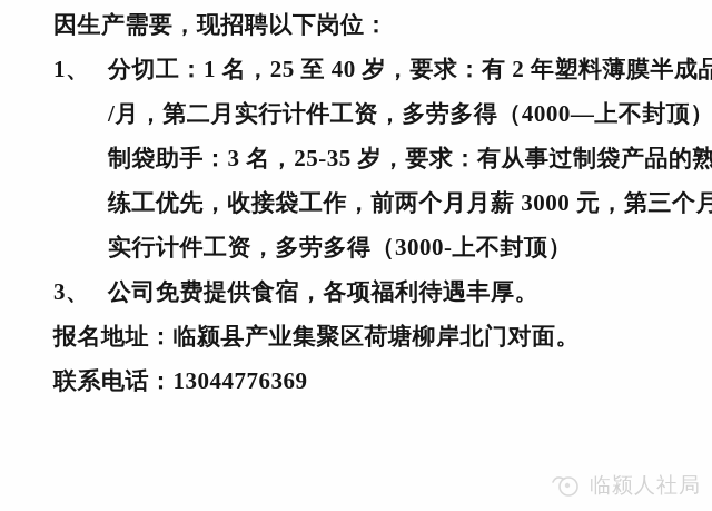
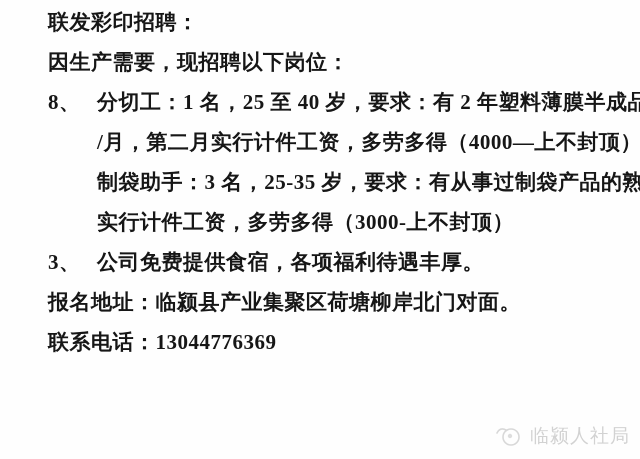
+ 联发彩印招聘：
  因生产需要，现招聘以下岗位：
- 1、
+ 8、
  分切工：1 名，25 至 40 岁，要求：有 2 年塑料薄膜半成品
  /月，第二月实行计件工资，多劳多得（4000—上不封顶）
  制袋助手：3 名，25-35 岁，要求：有从事过制袋产品的熟
- 练工优先，收接袋工作，前两个月月薪 3000 元，第三个月
  实行计件工资，多劳多得（3000-上不封顶）
  3、
  公司免费提供食宿，各项福利待遇丰厚。
  报名地址：临颍县产业集聚区荷塘柳岸北门对面。
  联系电话：13044776369
  临颍人社局
